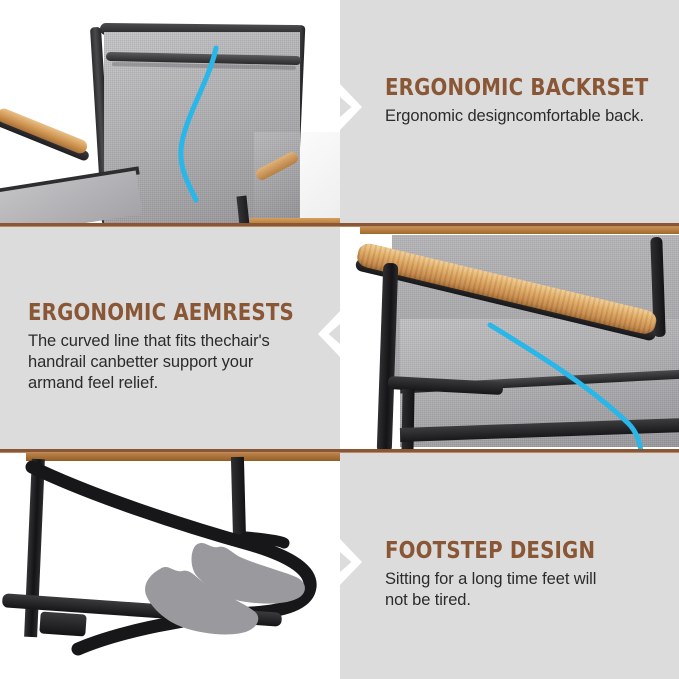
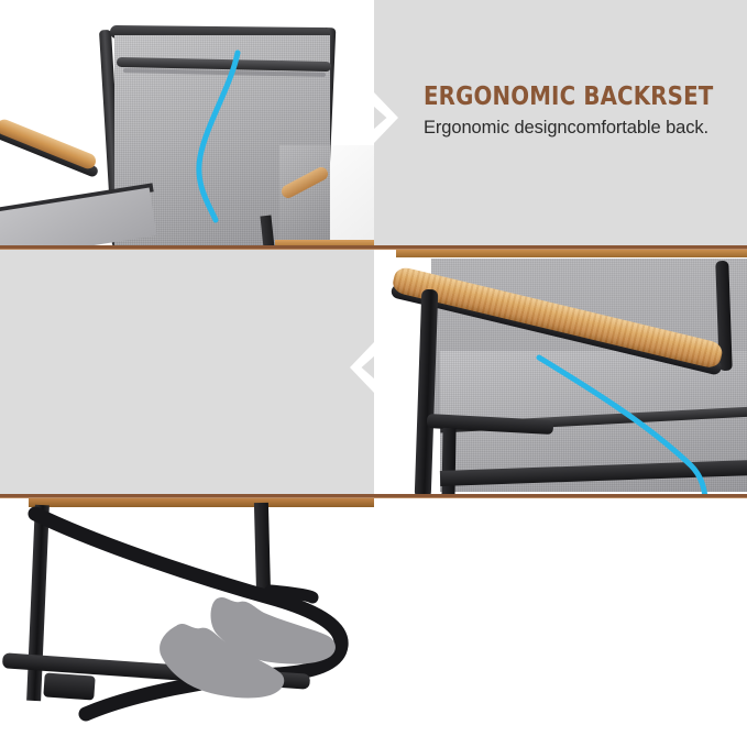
  ERGONOMIC BACKRSET
  Ergonomic designcomfortable back.
- ERGONOMIC AEMRESTS
- The curved line that fits thechair's
- handrail canbetter support your
- armand feel relief.
- FOOTSTEP DESIGN
- Sitting for a long time feet will
- not be tired.
